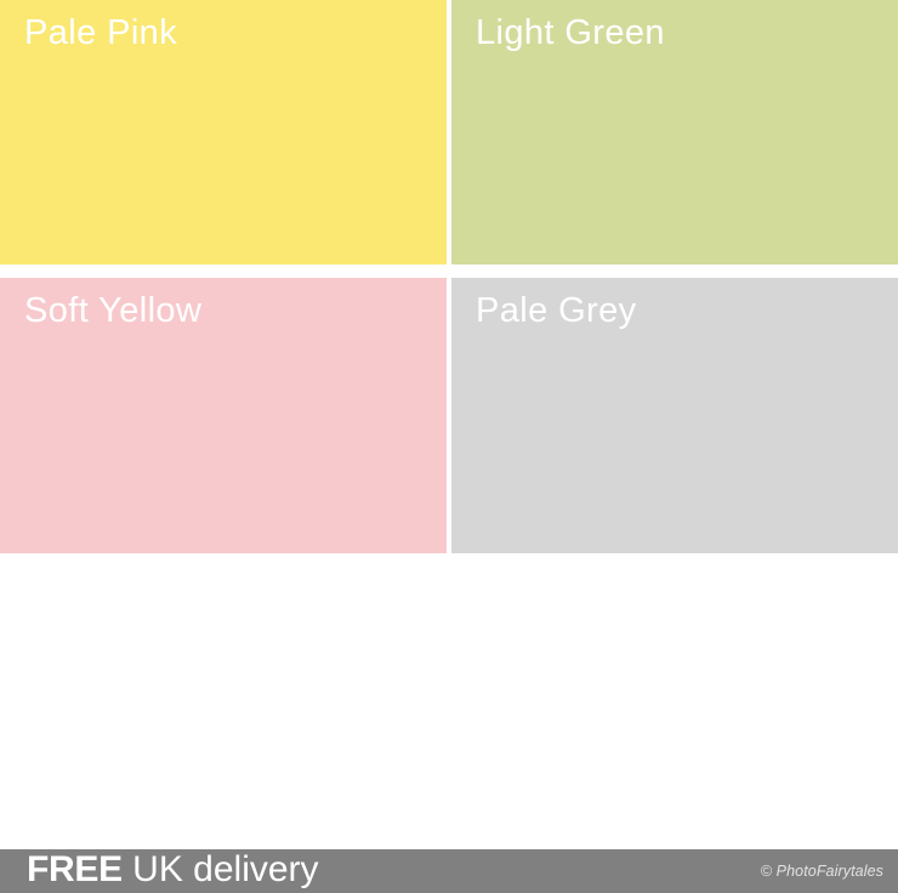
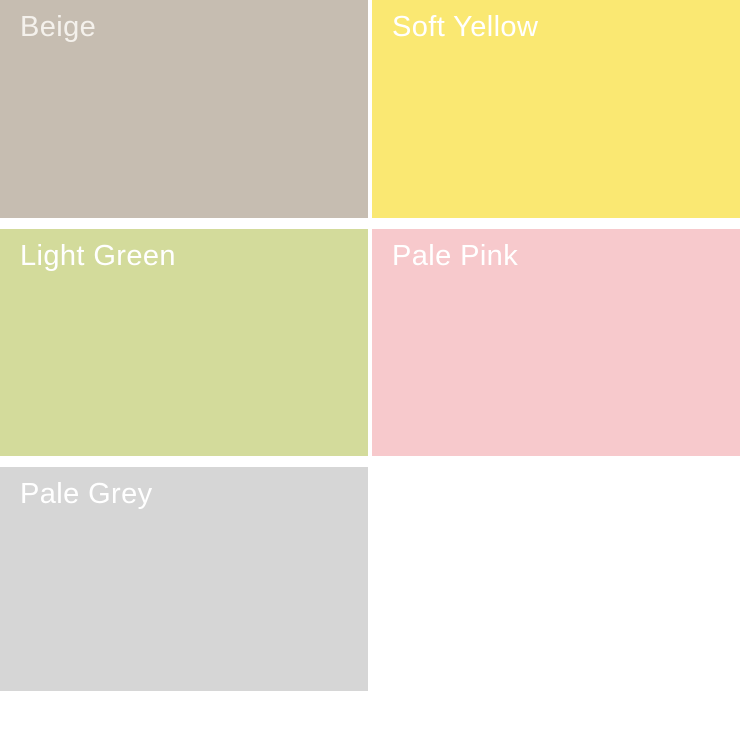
+ Beige
- Pale Pink
+ Soft Yellow
  Light Green
- Soft Yellow
+ Pale Pink
  Pale Grey
- FREE UK delivery
- © PhotoFairytales
